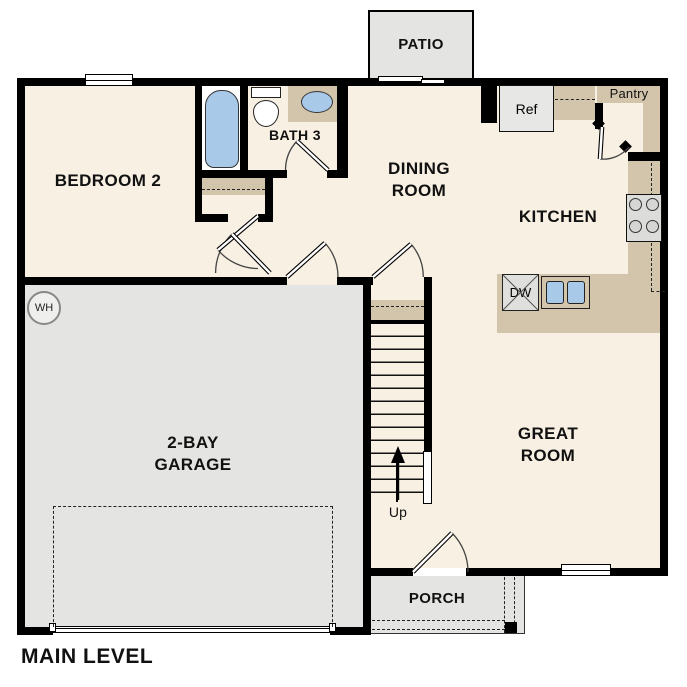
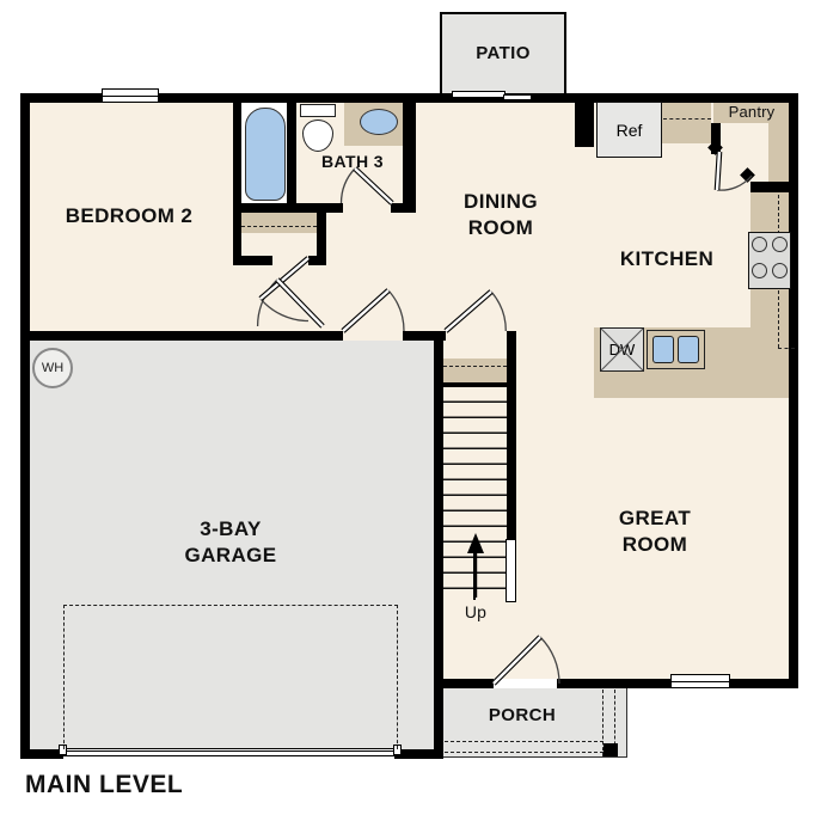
  WH
  Ref
  DW
  BEDROOM 2
  BATH 3
  DINING
  ROOM
  KITCHEN
  GREAT
  ROOM
- 2-BAY
+ 3-BAY
  GARAGE
  PATIO
  PORCH
  Pantry
  Up
  MAIN LEVEL
